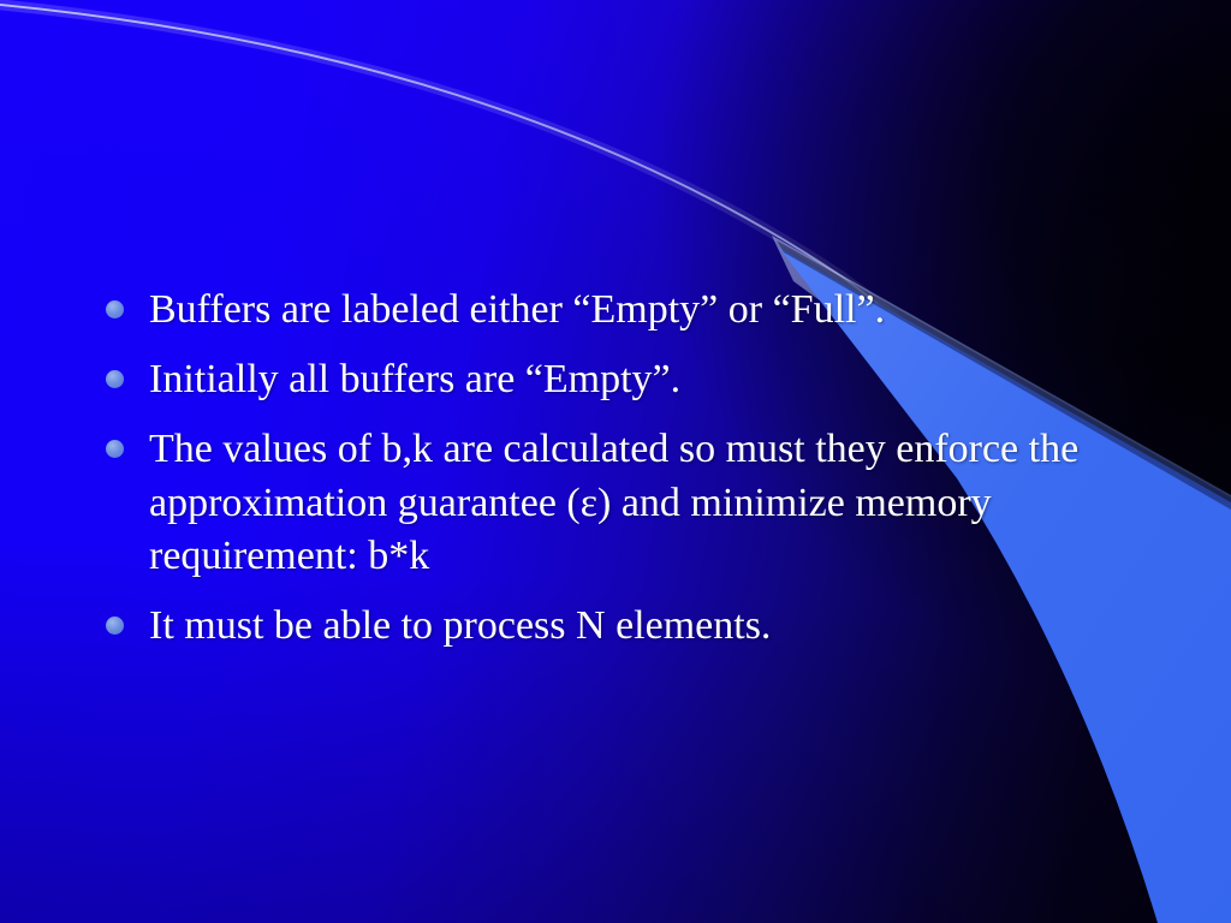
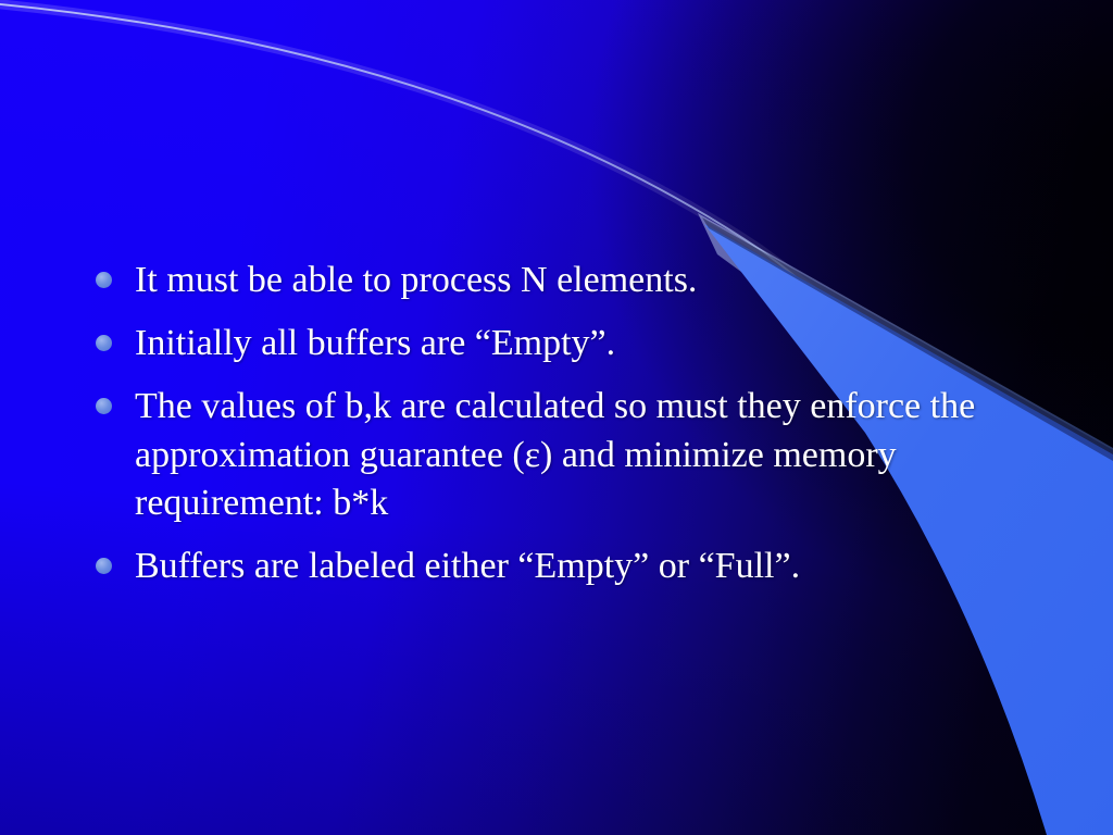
- Buffers are labeled either “Empty” or “Full”.
+ It must be able to process N elements.
  Initially all buffers are “Empty”.
  The values of b,k are calculated so must they enforce the approximation guarantee (ε) and minimize memory requirement: b*k
- It must be able to process N elements.
+ Buffers are labeled either “Empty” or “Full”.
